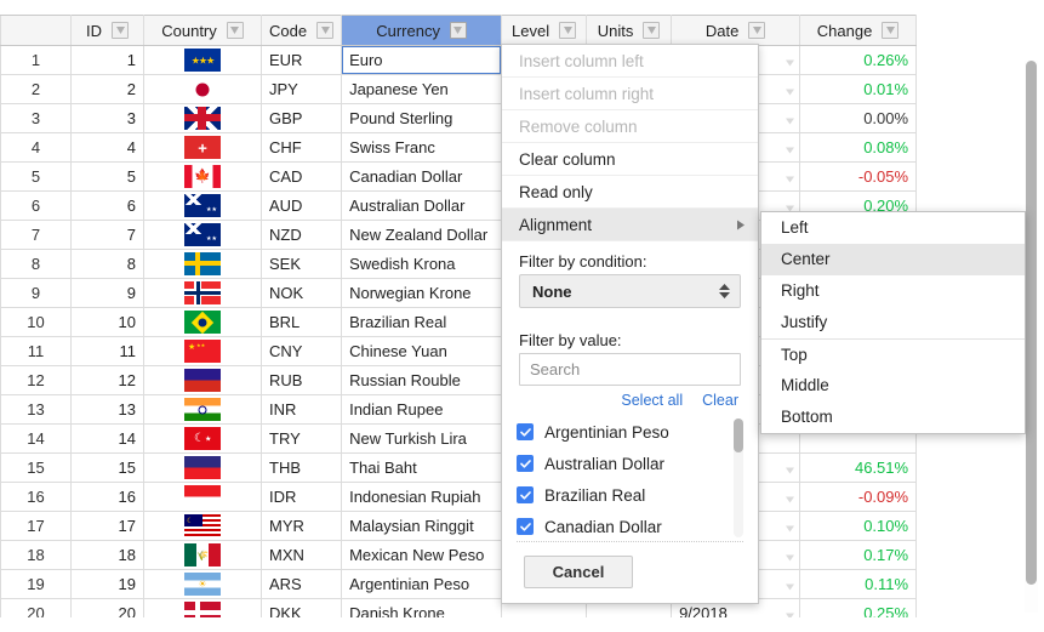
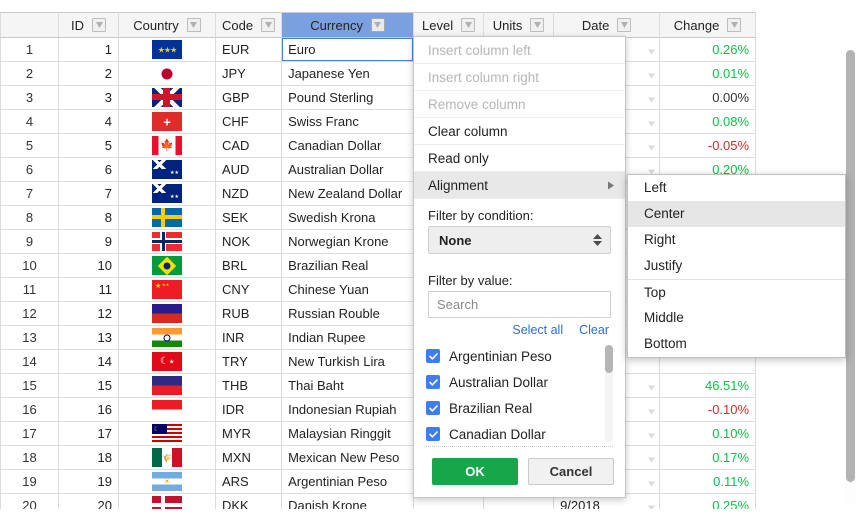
  	ID	Country	Code	Currency	Level	Units	Date	Change
  1	1	★★★	EUR	Euro				0.26%
  2	2		JPY	Japanese Yen				0.01%
  3	3		GBP	Pound Sterling				0.00%
  4	4	+	CHF	Swiss Franc				0.08%
  5	5	🍁	CAD	Canadian Dollar				-0.05%
  6	6		AUD	Australian Dollar				0.20%
  7	7		NZD	New Zealand Dollar
  8	8		SEK	Swedish Krona
  9	9		NOK	Norwegian Krone
  10	10		BRL	Brazilian Real
  11	11		CNY	Chinese Yuan
  12	12		RUB	Russian Rouble
  13	13		INR	Indian Rupee
  14	14	☾	TRY	New Turkish Lira
  15	15		THB	Thai Baht				46.51%
- 16	16		IDR	Indonesian Rupiah				-0.09%
+ 16	16		IDR	Indonesian Rupiah				-0.10%
  17	17		MYR	Malaysian Ringgit				0.10%
  18	18	🌾	MXN	Mexican New Peso				0.17%
  19	19	☀	ARS	Argentinian Peso				0.11%
  20	20		DKK	Danish Krone			9/2018	0.25%
  Insert column left
  Insert column right
  Remove column
  Clear column
  Read only
  Alignment
  Filter by condition:
  None
  Filter by value:
  Search
  Select all
  Clear
  Argentinian Peso
  Australian Dollar
  Brazilian Real
  Canadian Dollar
+ OK
  Cancel
  Left
  Center
  Right
  Justify
  Top
  Middle
  Bottom
